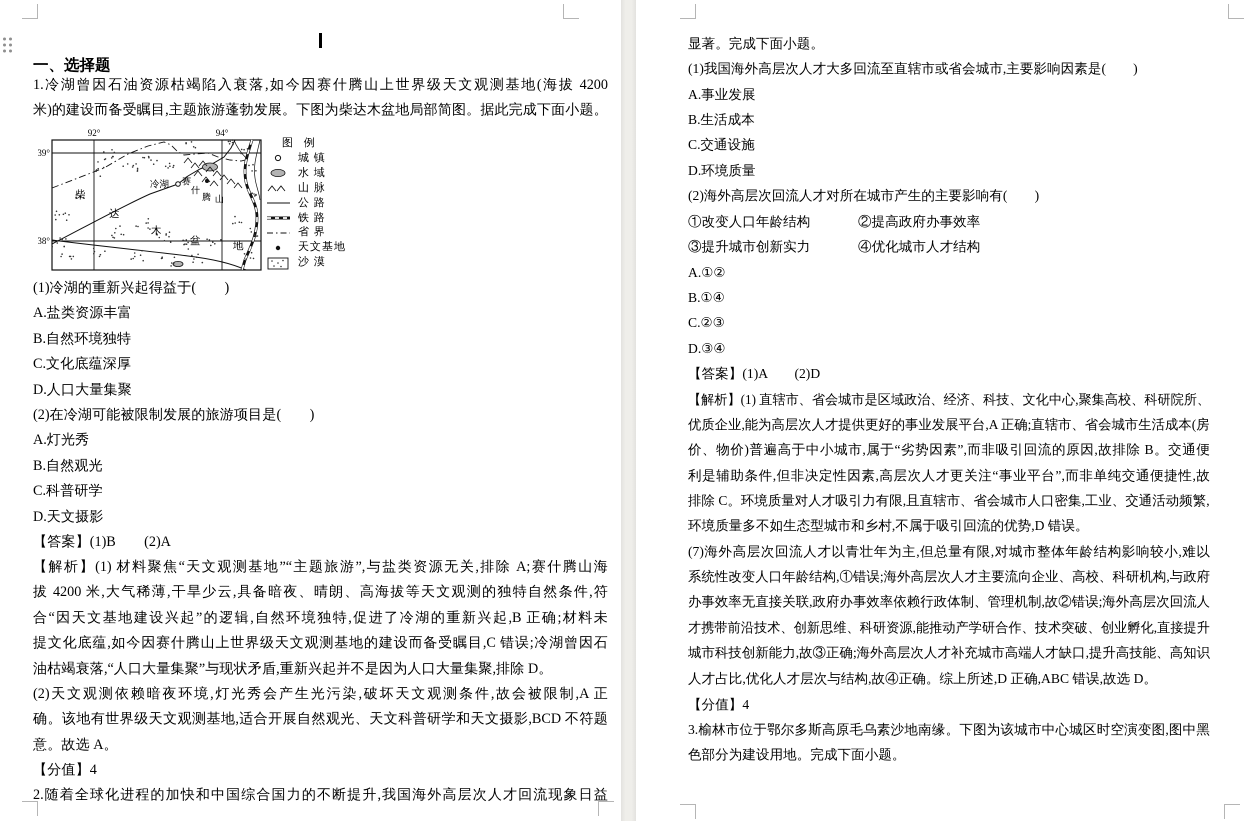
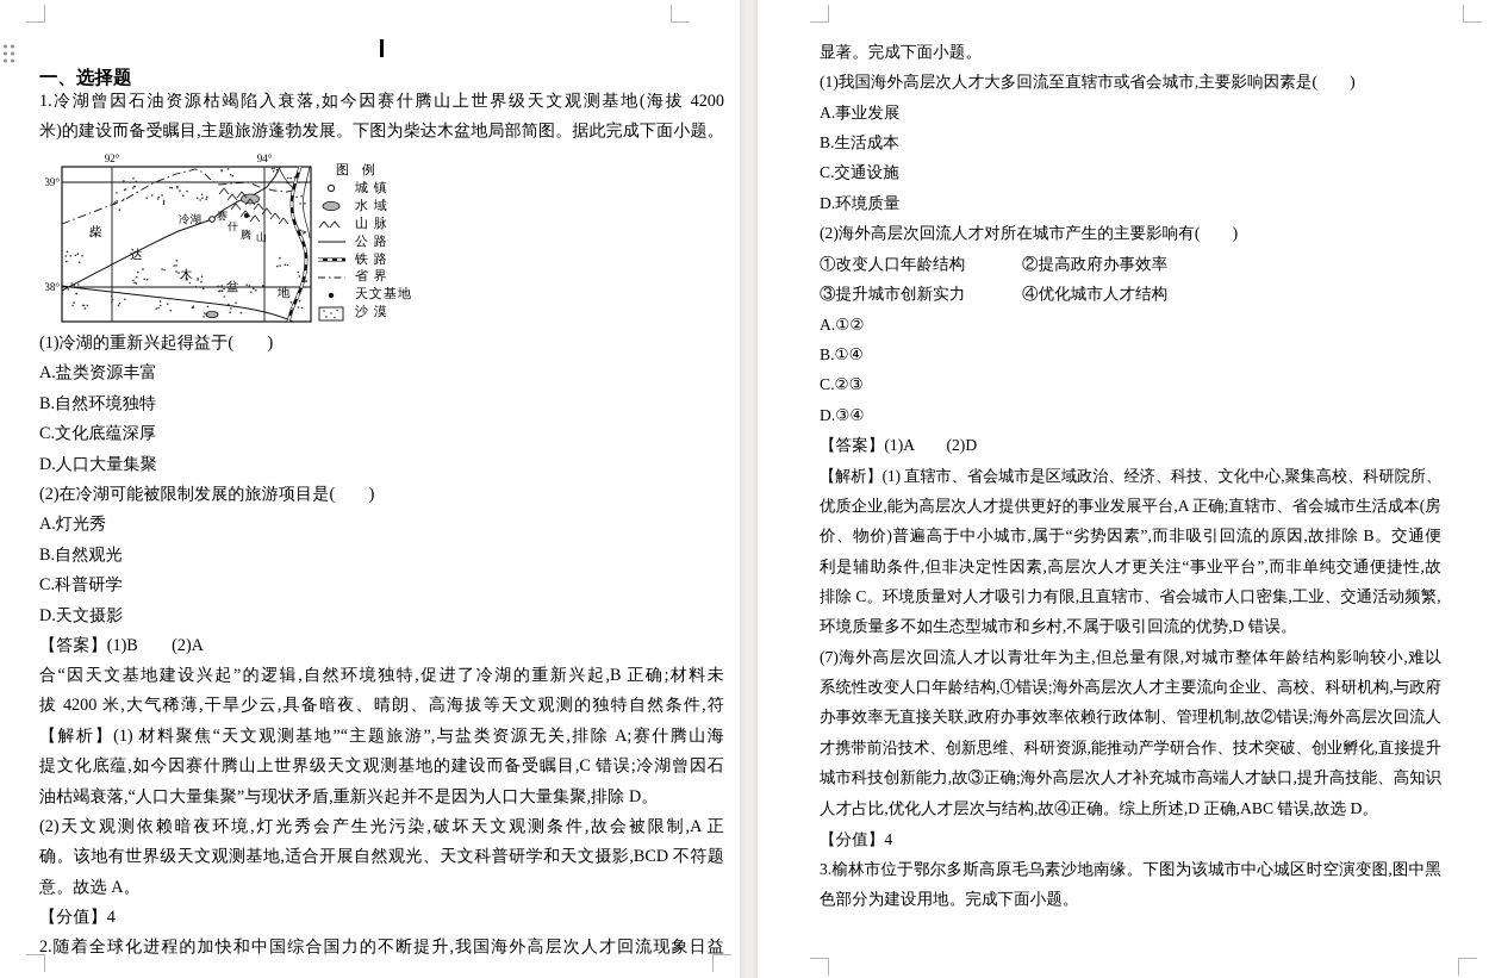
  一、选择题
  1.冷湖曾因石油资源枯竭陷入衰落,如今因赛什腾山上世界级天文观测基地(海拔 4200
  米)的建设而备受瞩目,主题旅游蓬勃发展。下图为柴达木盆地局部简图。据此完成下面小题。
  92°
  94°
  39°
  38°
  冷湖
  赛
  什
  腾
  山
  柴
  达
  木
  盆
  地
  图 例
  城 镇
  水 域
  山 脉
  公 路
  铁 路
  省 界
  天文基地
  沙 漠
  (1)冷湖的重新兴起得益于( )
  A.盐类资源丰富
  B.自然环境独特
  C.文化底蕴深厚
  D.人口大量集聚
  (2)在冷湖可能被限制发展的旅游项目是( )
  A.灯光秀
  B.自然观光
  C.科普研学
  D.天文摄影
  【答案】(1)B (2)A
- 【解析】(1) 材料聚焦“天文观测基地”“主题旅游”,与盐类资源无关,排除 A;赛什腾山海
+ 合“因天文基地建设兴起”的逻辑,自然环境独特,促进了冷湖的重新兴起,B 正确;材料未
  拔 4200 米,大气稀薄,干旱少云,具备暗夜、晴朗、高海拔等天文观测的独特自然条件,符
- 合“因天文基地建设兴起”的逻辑,自然环境独特,促进了冷湖的重新兴起,B 正确;材料未
+ 【解析】(1) 材料聚焦“天文观测基地”“主题旅游”,与盐类资源无关,排除 A;赛什腾山海
  提文化底蕴,如今因赛什腾山上世界级天文观测基地的建设而备受瞩目,C 错误;冷湖曾因石
  油枯竭衰落,“人口大量集聚”与现状矛盾,重新兴起并不是因为人口大量集聚,排除 D。
  (2)天文观测依赖暗夜环境,灯光秀会产生光污染,破坏天文观测条件,故会被限制,A 正
  确。该地有世界级天文观测基地,适合开展自然观光、天文科普研学和天文摄影,BCD 不符题
  意。故选 A。
  【分值】4
  2.随着全球化进程的加快和中国综合国力的不断提升,我国海外高层次人才回流现象日益
  显著。完成下面小题。
  (1)我国海外高层次人才大多回流至直辖市或省会城市,主要影响因素是( )
  A.事业发展
  B.生活成本
  C.交通设施
  D.环境质量
  (2)海外高层次回流人才对所在城市产生的主要影响有( )
  ①改变人口年龄结构 ②提高政府办事效率
  ③提升城市创新实力 ④优化城市人才结构
  A.①②
  B.①④
  C.②③
  D.③④
  【答案】(1)A (2)D
  【解析】(1) 直辖市、省会城市是区域政治、经济、科技、文化中心,聚集高校、科研院所、
  优质企业,能为高层次人才提供更好的事业发展平台,A 正确;直辖市、省会城市生活成本(房
  价、物价)普遍高于中小城市,属于“劣势因素”,而非吸引回流的原因,故排除 B。交通便
  利是辅助条件,但非决定性因素,高层次人才更关注“事业平台”,而非单纯交通便捷性,故
  排除 C。环境质量对人才吸引力有限,且直辖市、省会城市人口密集,工业、交通活动频繁,
  环境质量多不如生态型城市和乡村,不属于吸引回流的优势,D 错误。
  (7)海外高层次回流人才以青壮年为主,但总量有限,对城市整体年龄结构影响较小,难以
  系统性改变人口年龄结构,①错误;海外高层次人才主要流向企业、高校、科研机构,与政府
  办事效率无直接关联,政府办事效率依赖行政体制、管理机制,故②错误;海外高层次回流人
  才携带前沿技术、创新思维、科研资源,能推动产学研合作、技术突破、创业孵化,直接提升
  城市科技创新能力,故③正确;海外高层次人才补充城市高端人才缺口,提升高技能、高知识
  人才占比,优化人才层次与结构,故④正确。综上所述,D 正确,ABC 错误,故选 D。
  【分值】4
  3.榆林市位于鄂尔多斯高原毛乌素沙地南缘。下图为该城市中心城区时空演变图,图中黑
  色部分为建设用地。完成下面小题。
